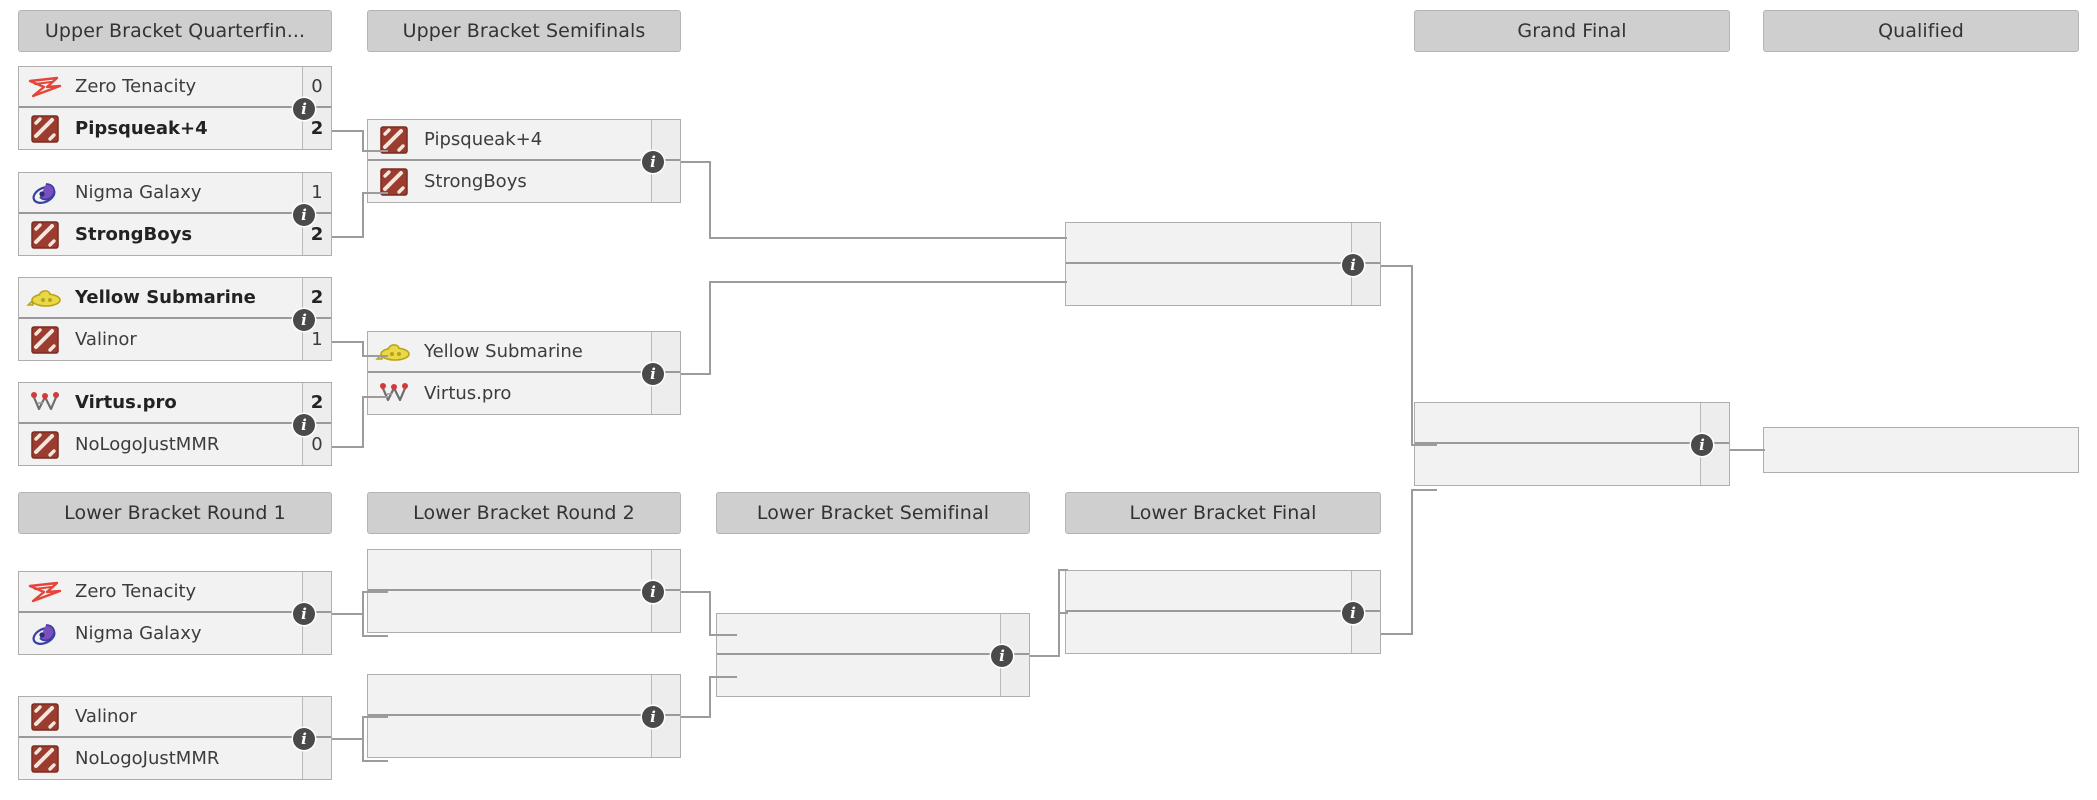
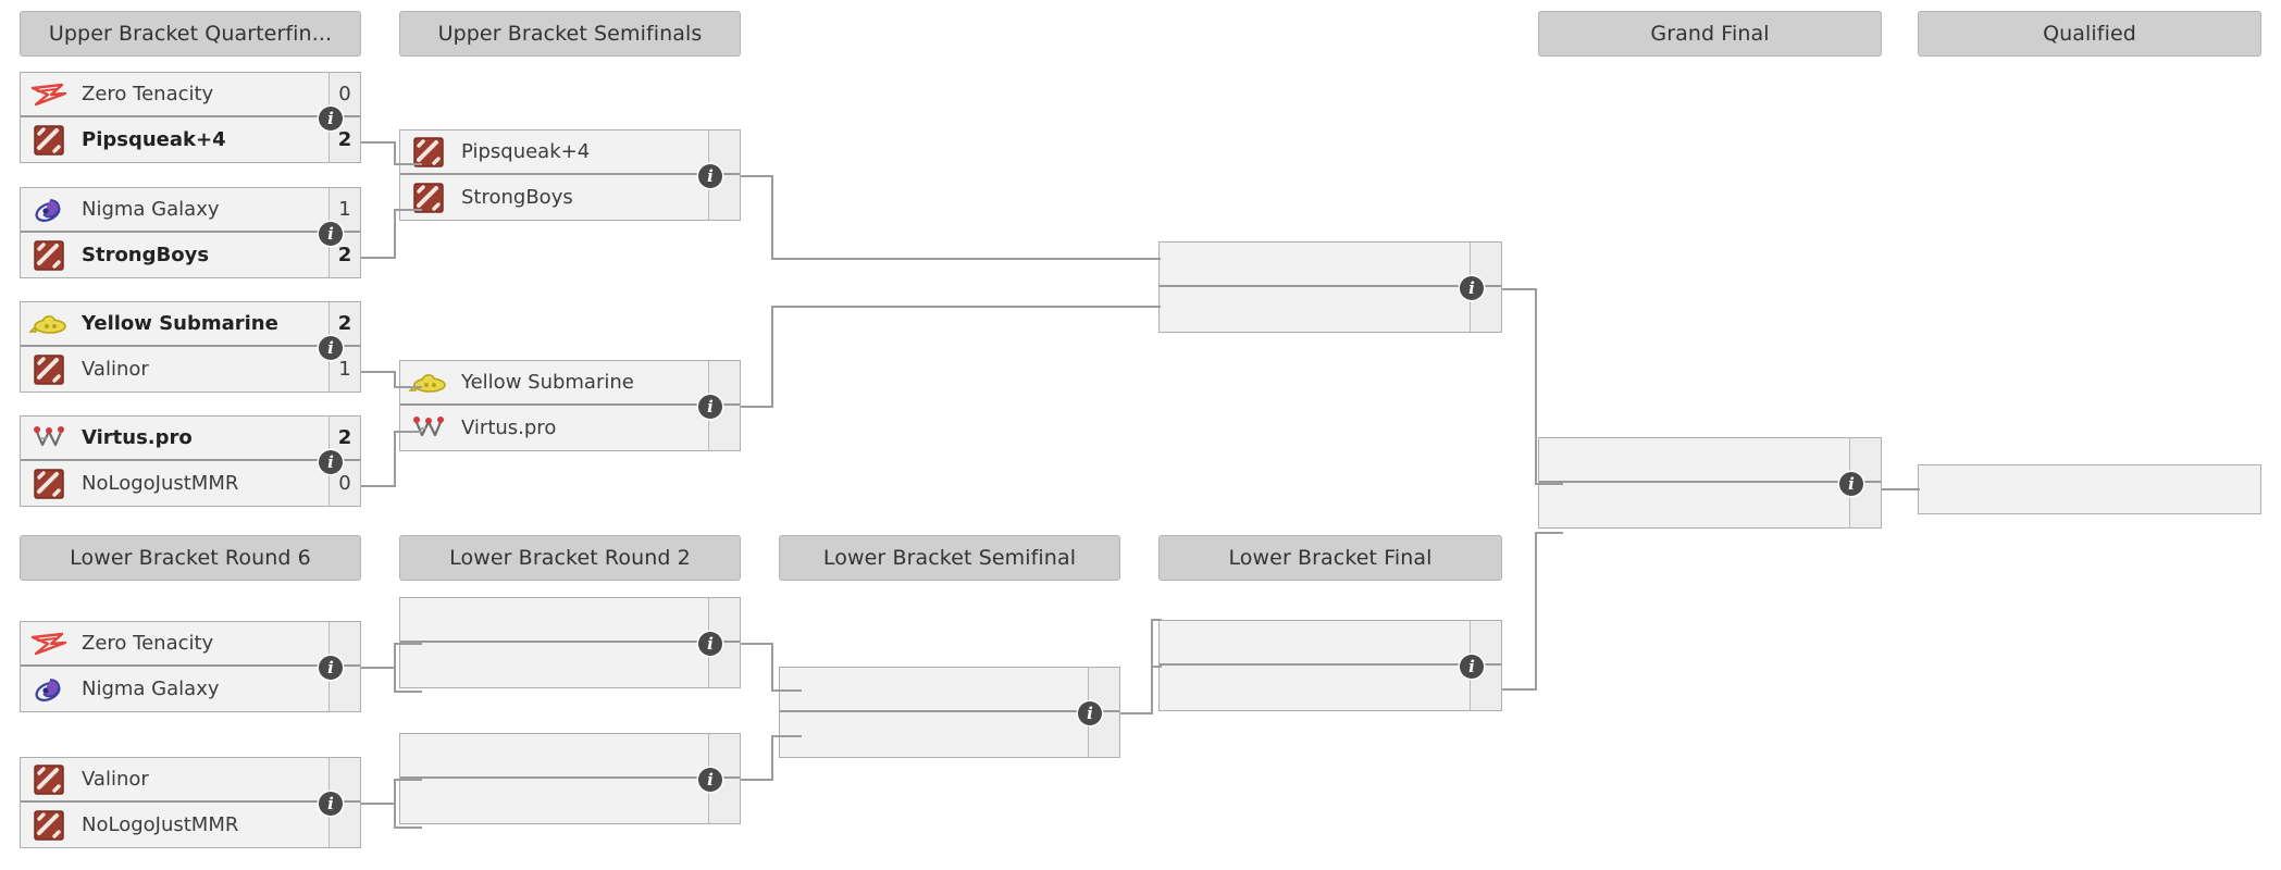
  Upper Bracket Quarterfin...
  Upper Bracket Semifinals
  Grand Final
  Qualified
- Lower Bracket Round 1
+ Lower Bracket Round 6
  Lower Bracket Round 2
  Lower Bracket Semifinal
  Lower Bracket Final
  Zero Tenacity
  0
  Pipsqueak+4
  2
  i
  Nigma Galaxy
  1
  StrongBoys
  2
  i
  Yellow Submarine
  2
  Valinor
  1
  i
  Virtus.pro
  2
  NoLogoJustMMR
  0
  i
  Pipsqueak+4
  StrongBoys
  i
  Yellow Submarine
  Virtus.pro
  i
  i
  i
  Zero Tenacity
  Nigma Galaxy
  i
  Valinor
  NoLogoJustMMR
  i
  i
  i
  i
  i
